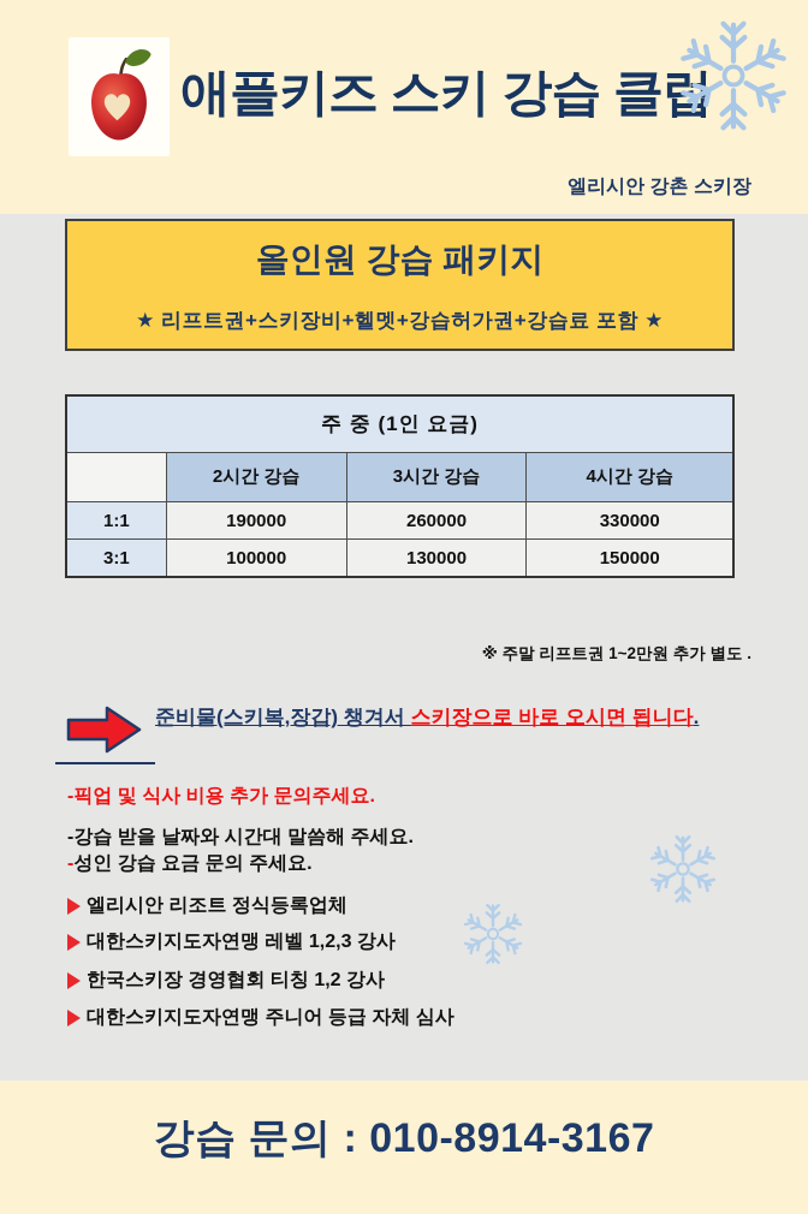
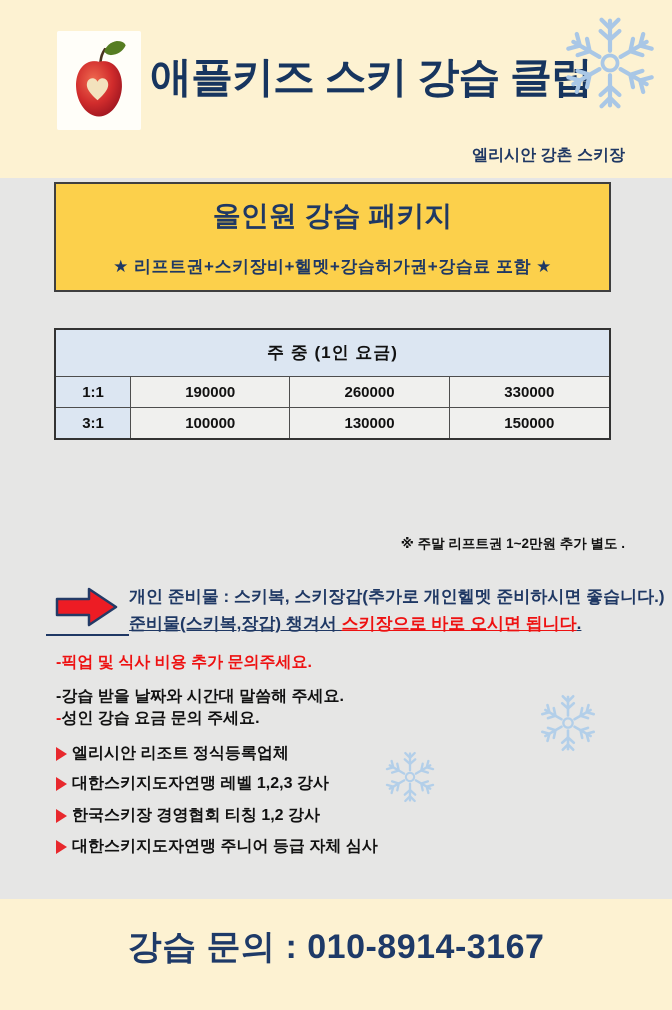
  애플키즈 스키 강습 클
  엘리시안 강촌 스키장
  올인원 강습 패키지
  ★ 리프트권+스키장비+헬멧+강습허가권+강습료 포함 ★
  주 중 (1인 요금)
- 	2시간 강습	3시간 강습	4시간 강습
  1:1	190000	260000	330000
  3:1	100000	130000	150000
  ※ 주말 리프트권 1~2만원 추가 별도 .
+ 개인 준비물 : 스키복, 스키장갑(추가로 개인헬멧 준비하시면 좋습니다.)
  준비물(스키복,장갑) 챙겨서 스키장으로 바로 오시면 됩니다.
  -픽업 및 식사 비용 추가 문의주세요.
  -강습 받을 날짜와 시간대 말씀해 주세요.
  -성인 강습 요금 문의 주세요.
  엘리시안 리조트 정식등록업체
  대한스키지도자연맹 레벨 1,2,3 강사
  한국스키장 경영협회 티칭 1,2 강사
  대한스키지도자연맹 주니어 등급 자체 심사
  강습 문의 : 010-8914-3167
